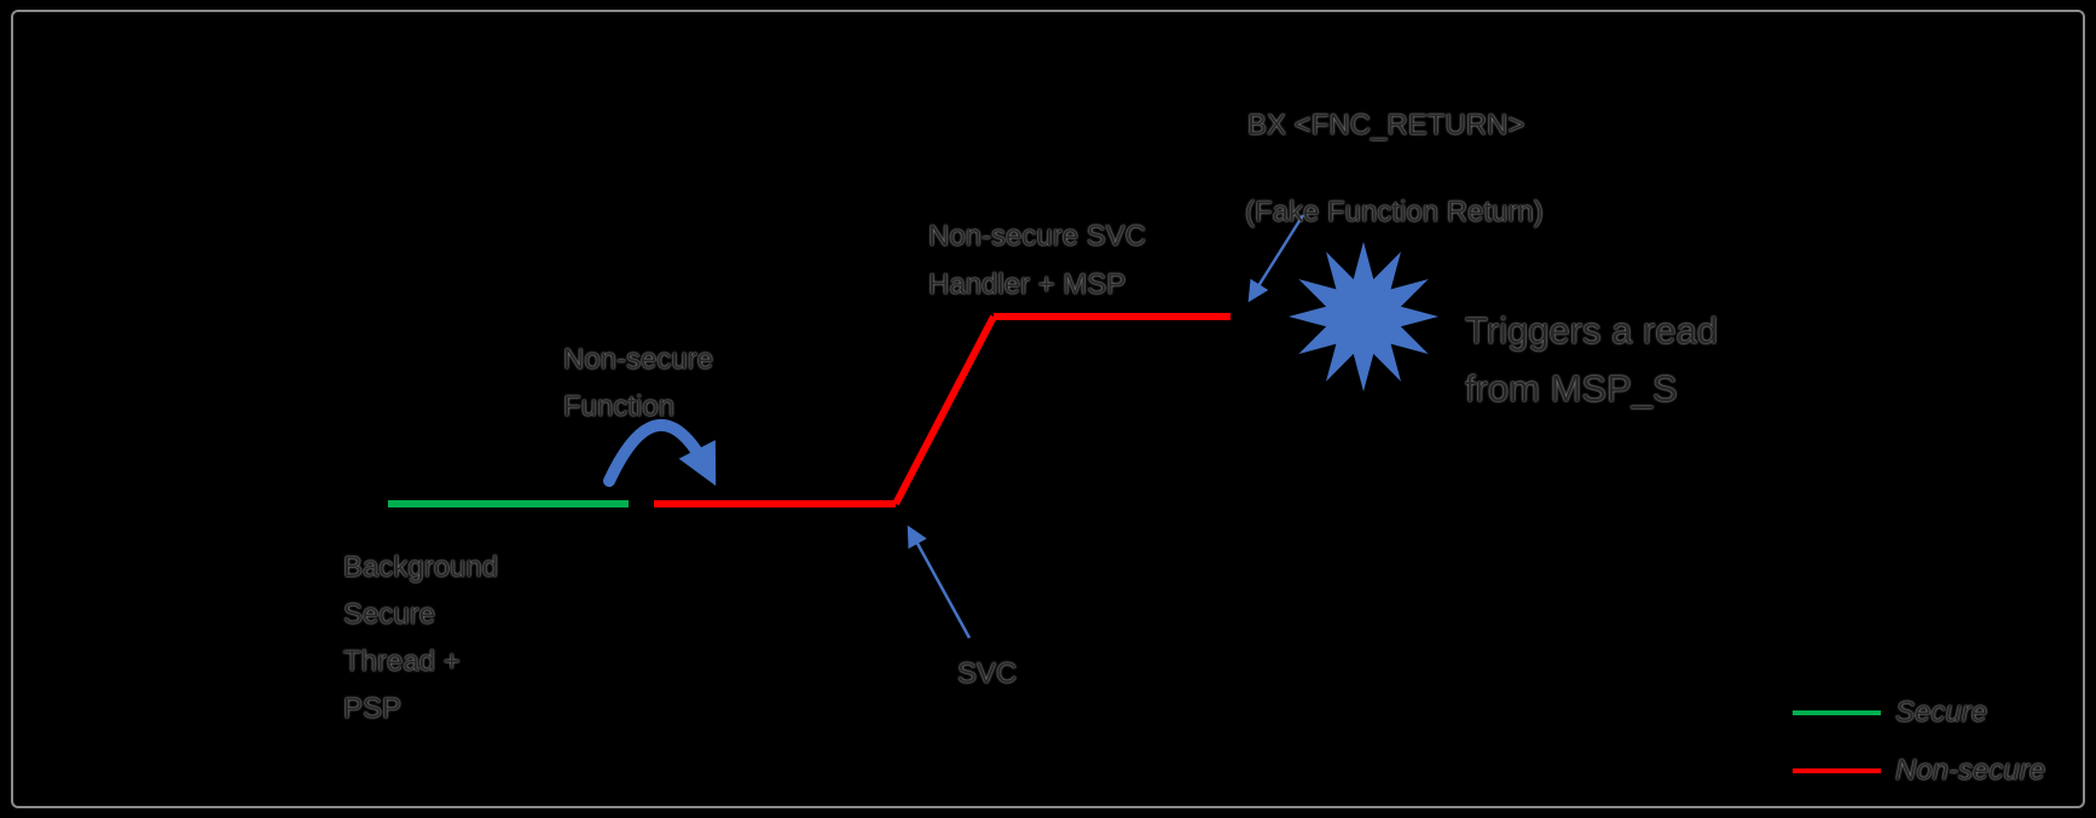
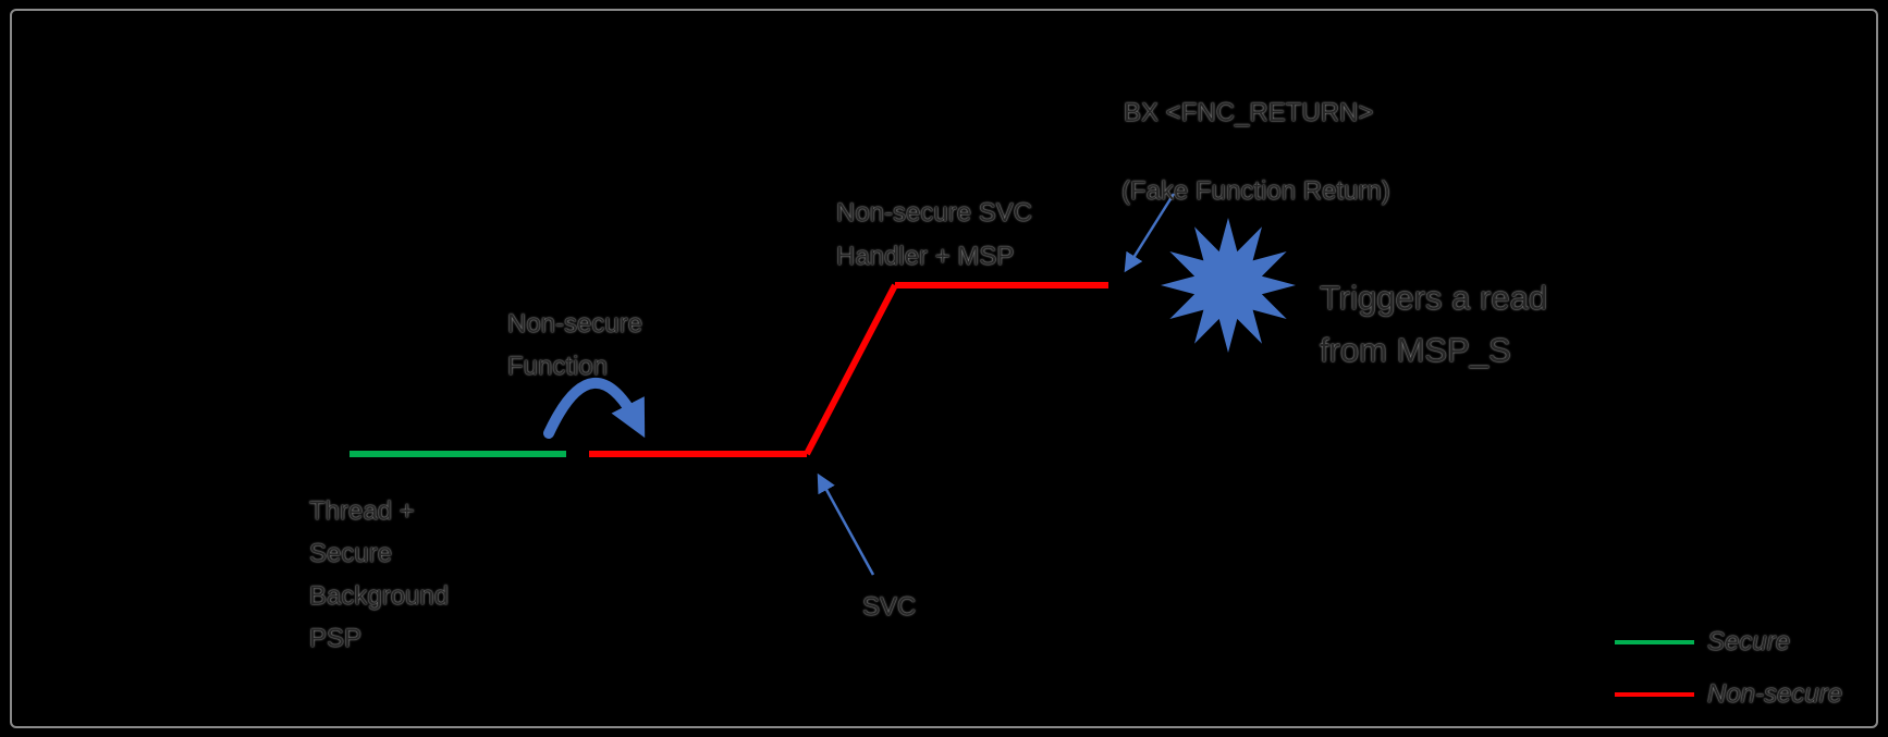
  Non-secure
  Function
  Non-secure SVC
  Handler + MSP
  BX <FNC_RETURN>
  (Fake Function Return)
  Triggers a read
  from MSP_S
- Background
+ Thread +
  Secure
- Thread +
+ Background
  PSP
  SVC
  Secure
  Non-secure
